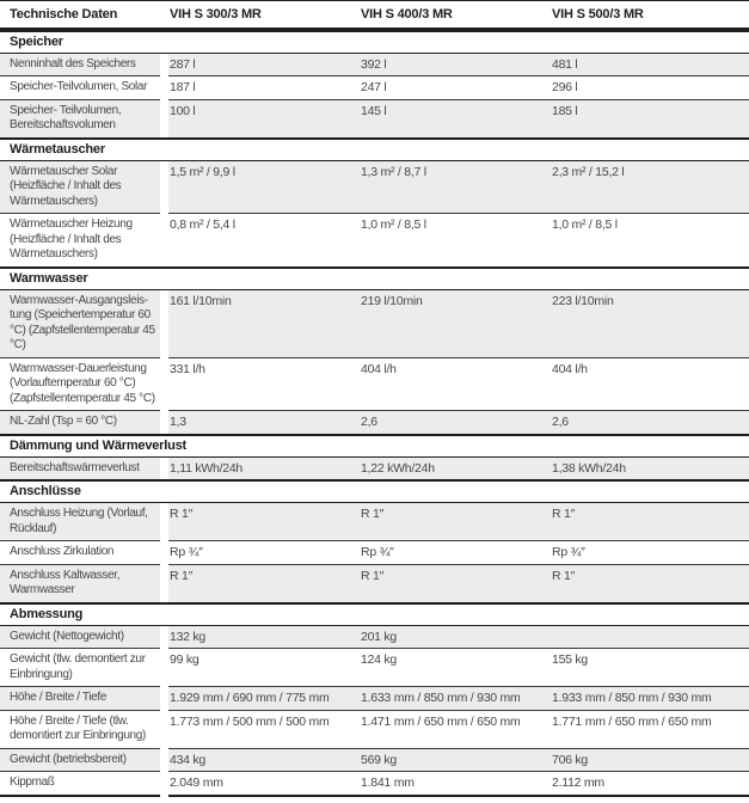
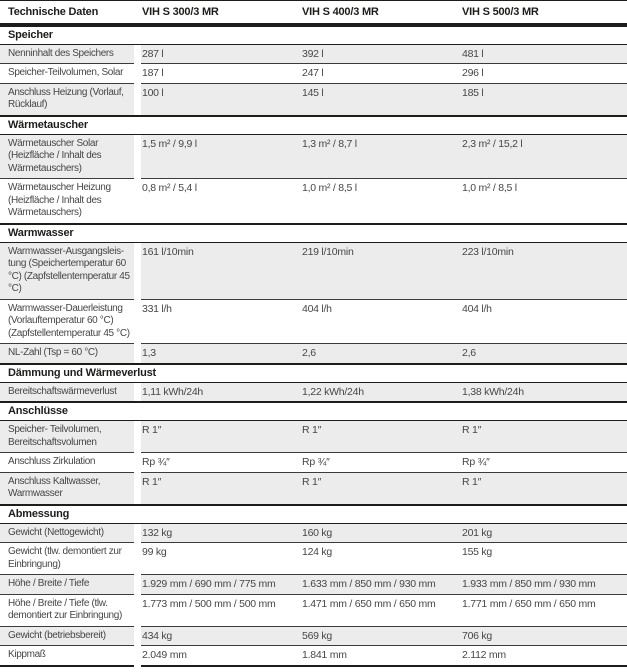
  Technische Daten
  VIH S 300/3 MR
  VIH S 400/3 MR
  VIH S 500/3 MR
  Speicher
  Nenninhalt des Speichers
  287 l
  392 l
  481 l
  Speicher-Teilvolumen, Solar
  187 l
  247 l
  296 l
- Speicher- Teilvolumen, Bereitschaftsvolumen
+ Anschluss Heizung (Vor­lauf, Rücklauf)
  100 l
  145 l
  185 l
  Wärmetauscher
  Wärmetauscher Solar (Heizfläche / Inhalt des Wärmetauschers)
  1,5 m² / 9,9 l
  1,3 m² / 8,7 l
  2,3 m² / 15,2 l
  Wärmetauscher Heizung (Heizfläche / Inhalt des Wärmetauschers)
  0,8 m² / 5,4 l
  1,0 m² / 8,5 l
  1,0 m² / 8,5 l
  Warmwasser
  Warmwasser-Ausgangsleis­tung (Speichertemperatur 60 °C) (Zapfstellentempe­ratur 45 °C)
  161 l/10min
  219 l/10min
  223 l/10min
  Warmwasser-Dauerleistung (Vorlauftemperatur 60 °C) (Zapfstellentemperatur 45 °C)
  331 l/h
  404 l/h
  404 l/h
  NL-Zahl (Tsp = 60 °C)
  1,3
  2,6
  2,6
  Dämmung und Wärmeverlust
  Bereitschaftswärmeverlust
  1,11 kWh/24h
  1,22 kWh/24h
  1,38 kWh/24h
  Anschlüsse
- Anschluss Heizung (Vor­lauf, Rücklauf)
+ Speicher- Teilvolumen, Bereitschaftsvolumen
  R 1″
  R 1″
  R 1″
  Anschluss Zirkulation
  Rp ¾″
  Rp ¾″
  Rp ¾″
  Anschluss Kaltwasser, Warmwasser
  R 1″
  R 1″
  R 1″
  Abmessung
  Gewicht (Nettogewicht)
  132 kg
+ 160 kg
  201 kg
  Gewicht (tlw. demontiert zur Einbringung)
  99 kg
  124 kg
  155 kg
  Höhe / Breite / Tiefe
  1.929 mm / 690 mm / 775 mm
  1.633 mm / 850 mm / 930 mm
  1.933 mm / 850 mm / 930 mm
  Höhe / Breite / Tiefe (tlw. demontiert zur Einbringung)
  1.773 mm / 500 mm / 500 mm
  1.471 mm / 650 mm / 650 mm
  1.771 mm / 650 mm / 650 mm
  Gewicht (betriebsbereit)
  434 kg
  569 kg
  706 kg
  Kippmaß
  2.049 mm
  1.841 mm
  2.112 mm
